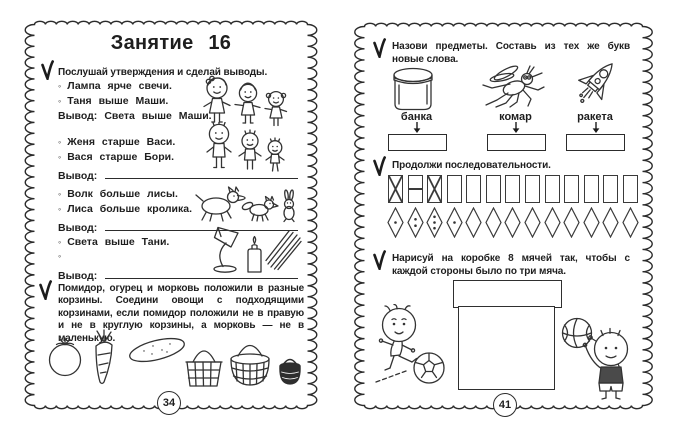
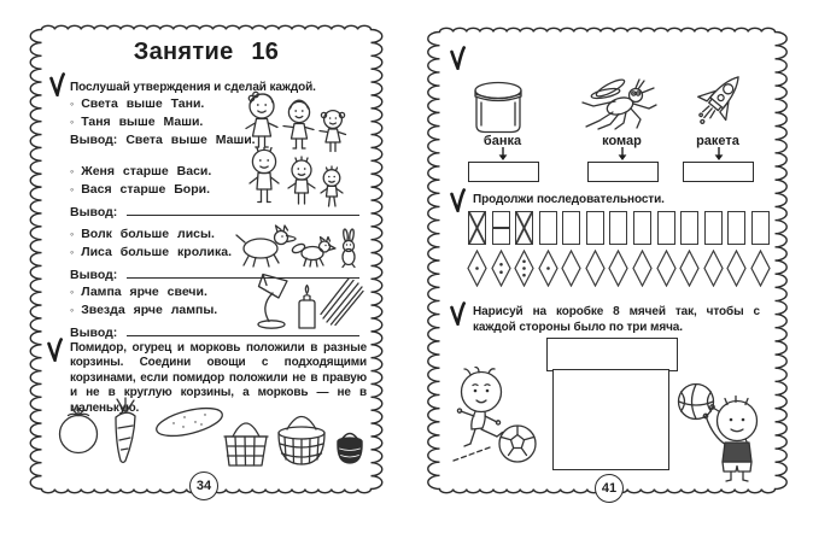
  Занятие 16
- Послушай утверждения и сделай выводы.
+ Послушай утверждения и сделай каждой.
  ◦
- Лампа ярче свечи.
+ Света выше Тани.
  ◦
  Таня выше Маши.
  Вывод:
  Света выше Маши.
  ◦
  Женя старше Васи.
  ◦
  Вася старше Бори.
  Вывод:
  ◦
  Волк больше лисы.
  ◦
  Лиса больше кролика.
  Вывод:
  ◦
- Света выше Тани.
+ Лампа ярче свечи.
  ◦
+ Звезда ярче лампы.
  Вывод:
  Помидор, огурец и морковь положили в разные корзины. Соедини овощи с подходящими корзинами, если помидор положили не в правую и не в круглую корзины, а морковь — не в маленькю.
  34
- Назови предметы. Составь из тех же букв новые слова.
  банка
  комар
  ракета
  Продолжи последовательности.
  Нарисуй на коробке 8 мячей так, чтобы с каждой стороны было по три мяча.
  41
